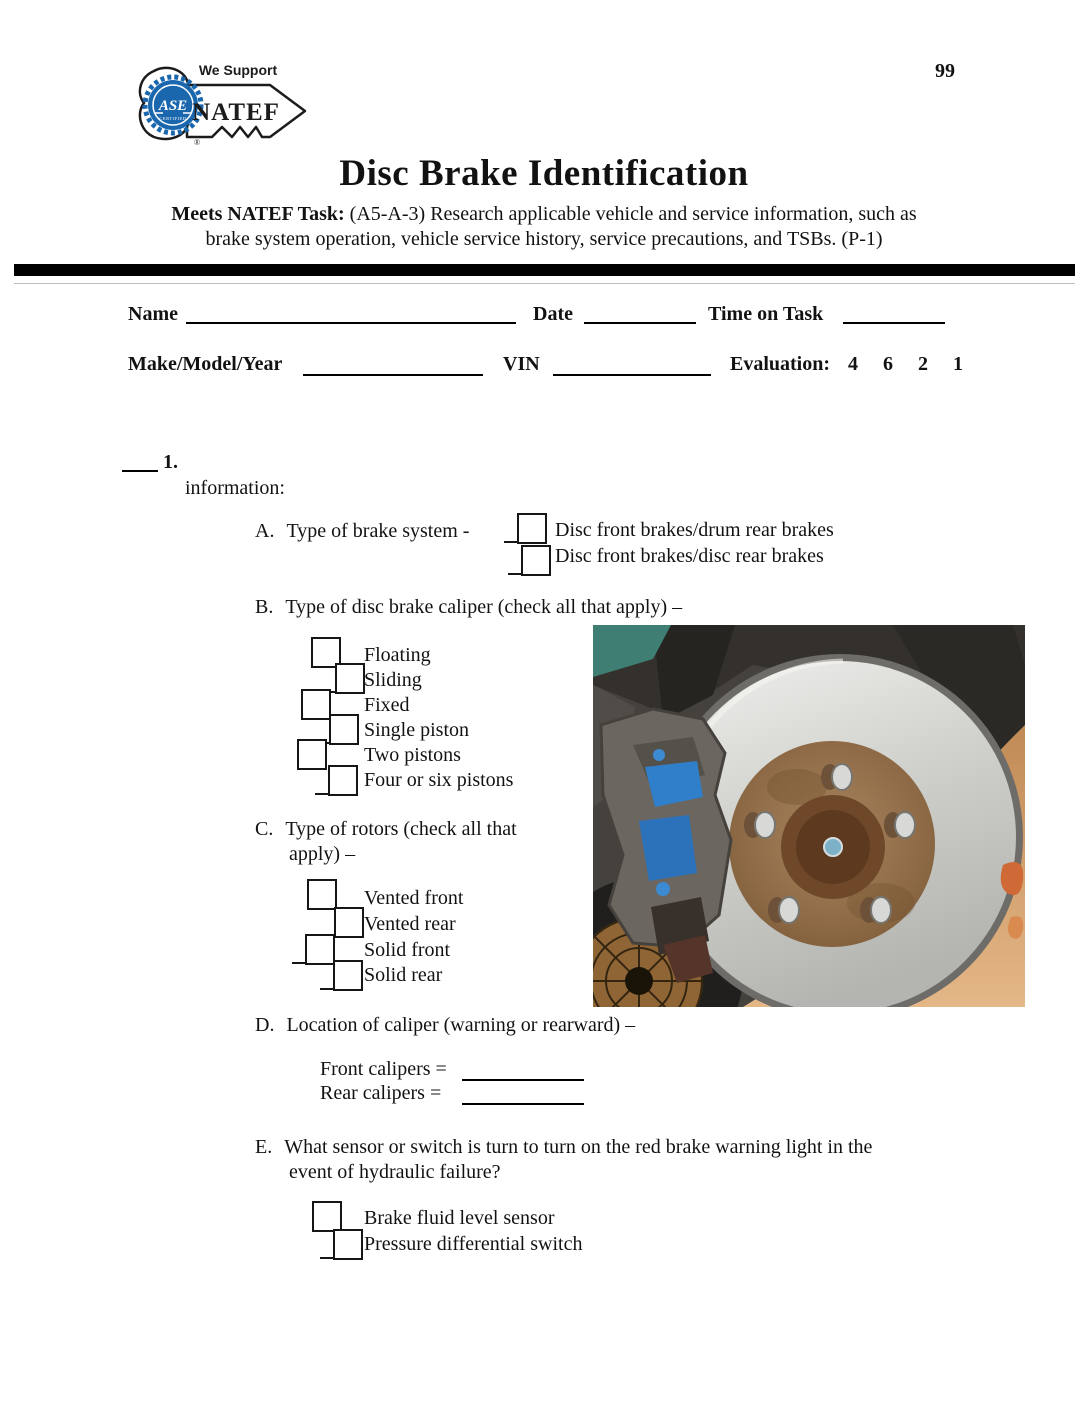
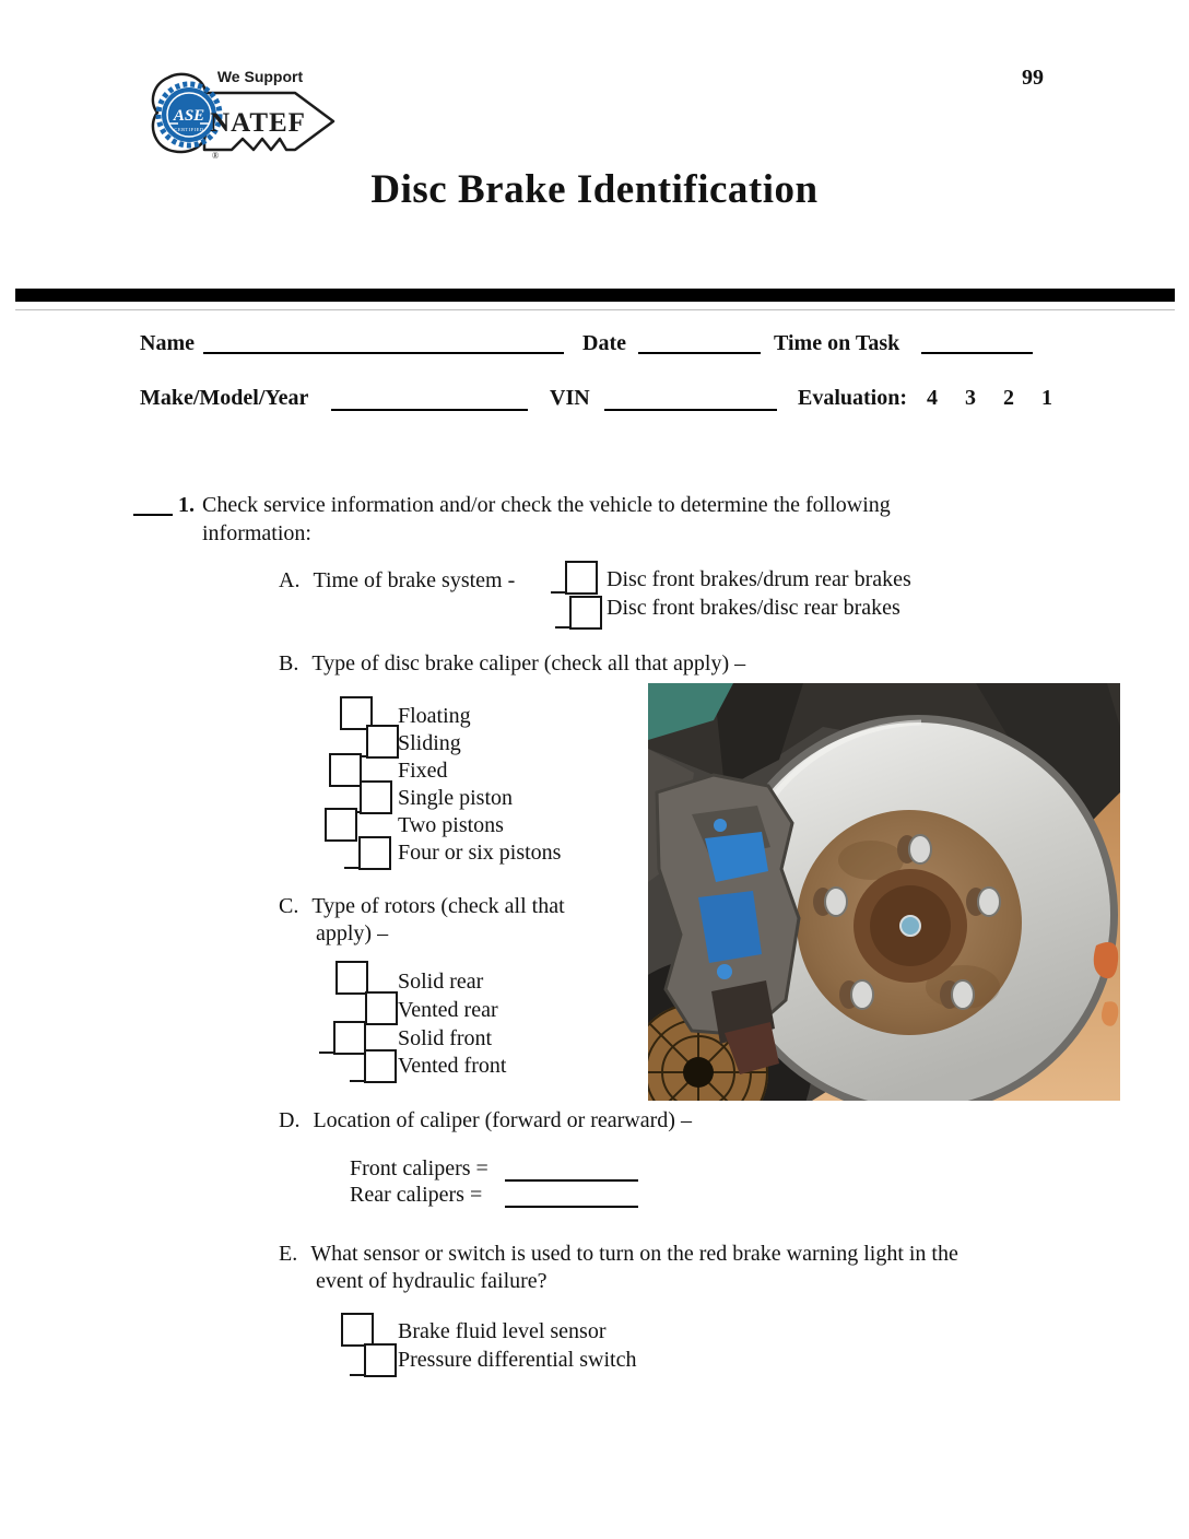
  We Support
  ASE
  NATEF
  ®
  99
  Disc Brake Identification
- Meets NATEF Task: (A5-A-3) Research applicable vehicle and service information, such as
- brake system operation, vehicle service history, service precautions, and TSBs. (P-1)
  Name
  Date
  Time on Task
  Make/Model/Year
  VIN
  Evaluation:
  4
- 6
+ 3
  2
  1
  1.
+ Check service information and/or check the vehicle to determine the following
  information:
- A. Type of brake system -
+ A. Time of brake system -
  Disc front brakes/drum rear brakes
  Disc front brakes/disc rear brakes
  B. Type of disc brake caliper (check all that apply) –
  Floating
  Sliding
  Fixed
  Single piston
  Two pistons
  Four or six pistons
  C. Type of rotors (check all that
  apply) –
- Vented front
+ Solid rear
  Vented rear
  Solid front
- Solid rear
+ Vented front
- D. Location of caliper (warning or rearward) –
+ D. Location of caliper (forward or rearward) –
  Front calipers =
  Rear calipers =
- E. What sensor or switch is turn to turn on the red brake warning light in the
+ E. What sensor or switch is used to turn on the red brake warning light in the
  event of hydraulic failure?
  Brake fluid level sensor
  Pressure differential switch
